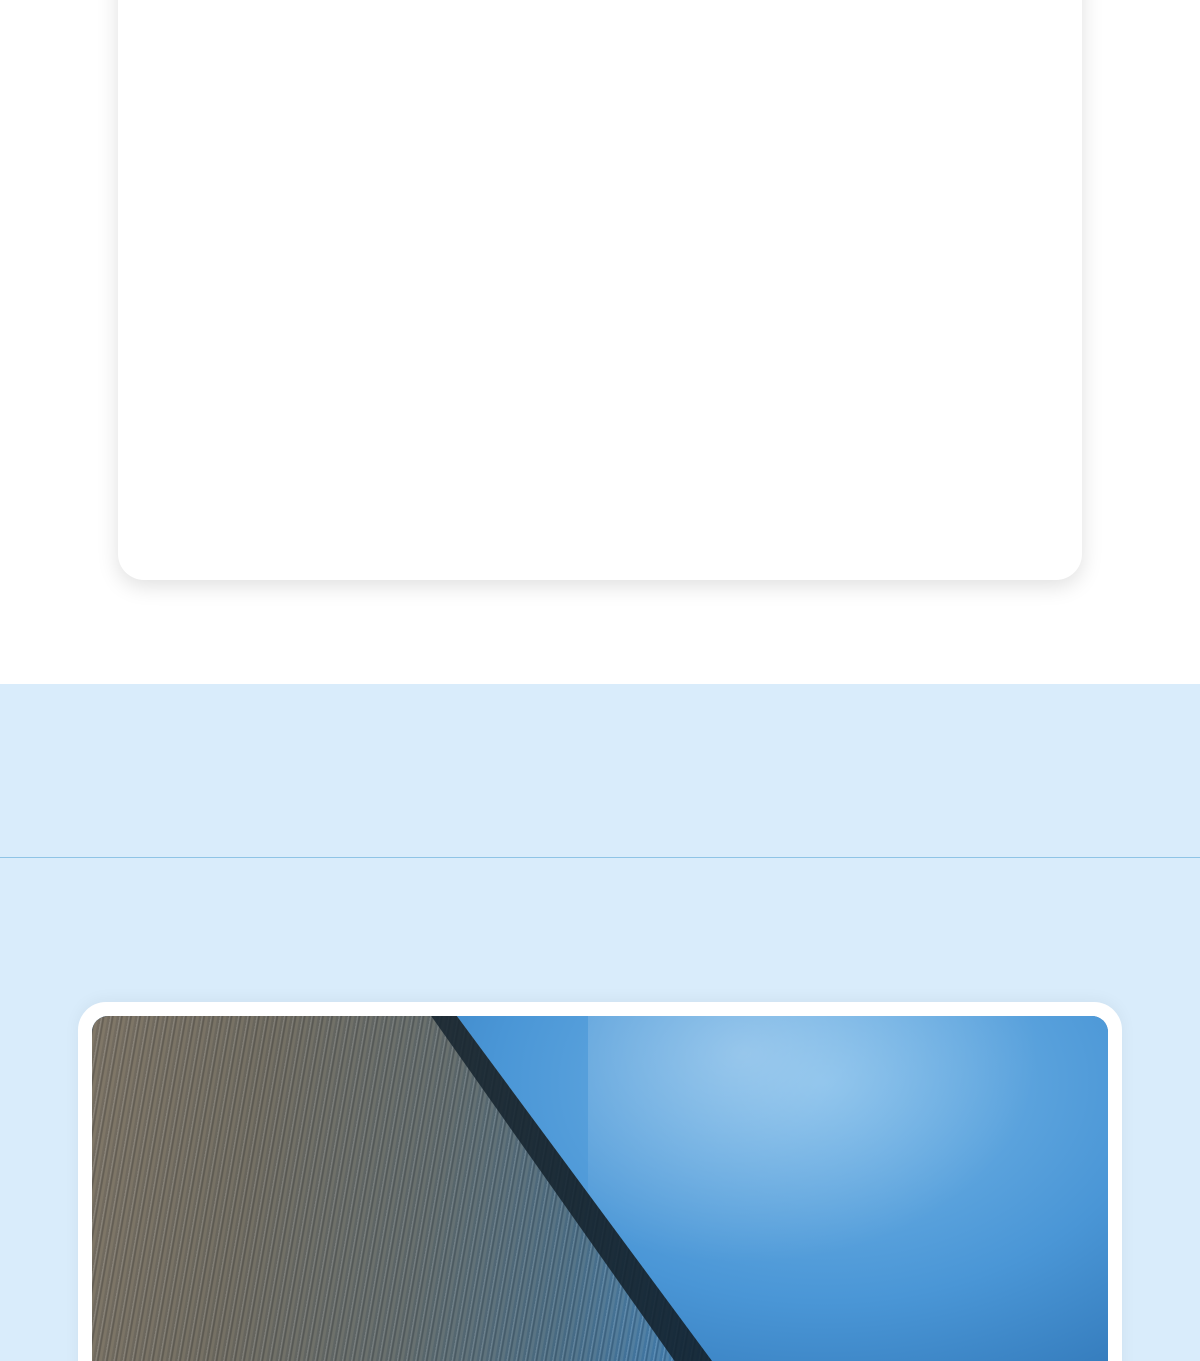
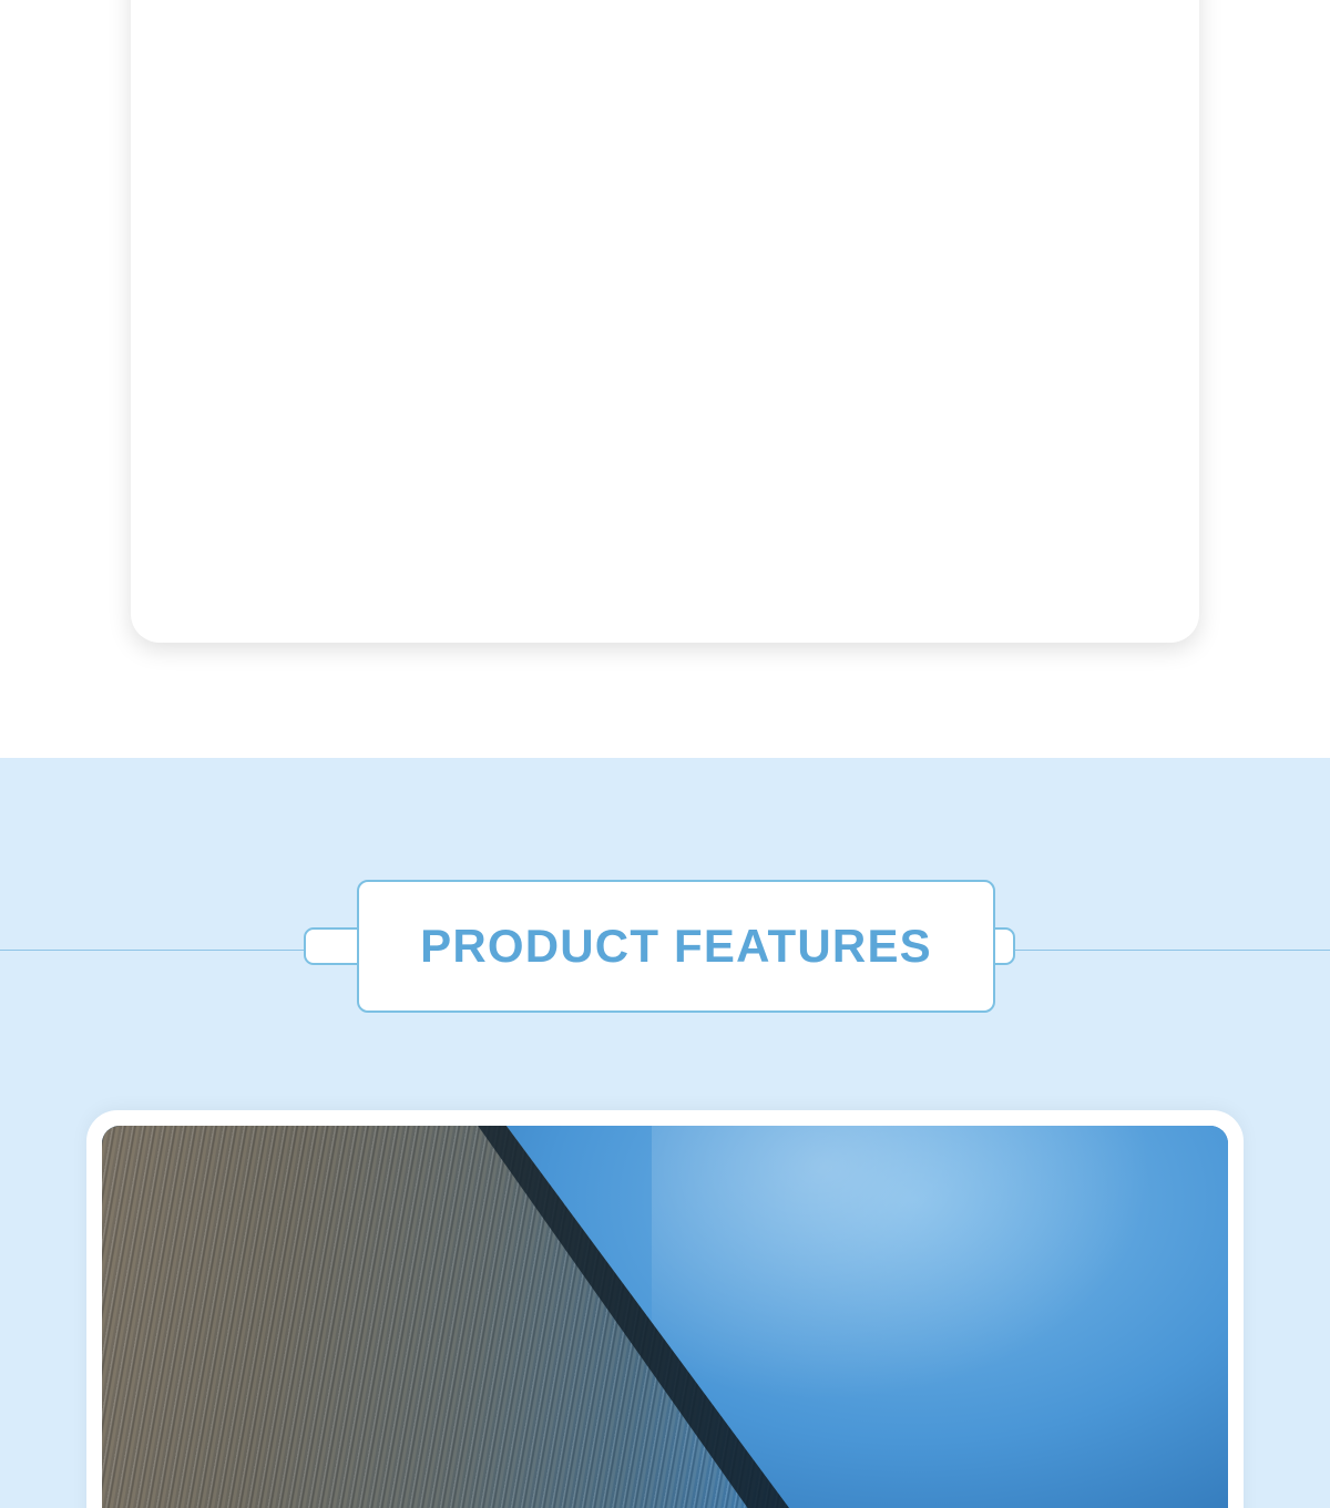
+ PRODUCT FEATURES
